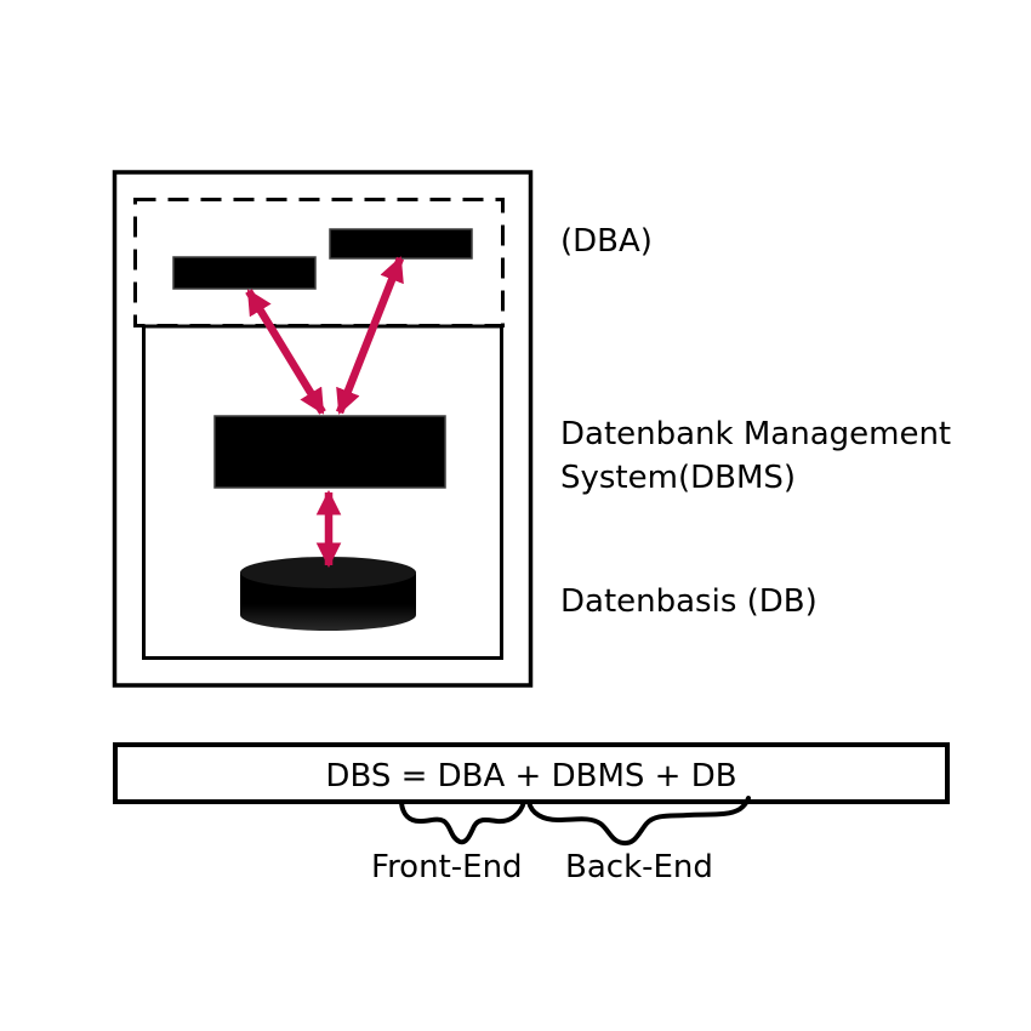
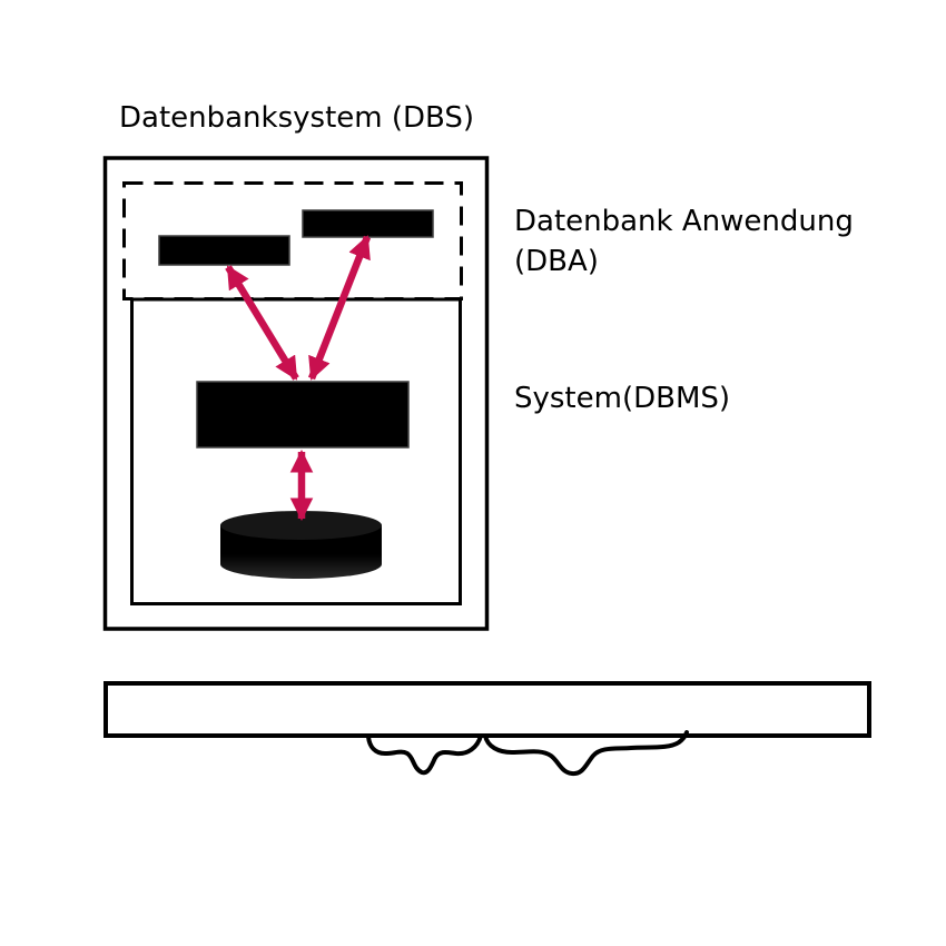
+ Datenbanksystem (DBS)
+ Datenbank Anwendung
  (DBA)
- Datenbank Management
  System(DBMS)
- Datenbasis (DB)
- DBS = DBA + DBMS + DB
- Front-End
- Back-End
